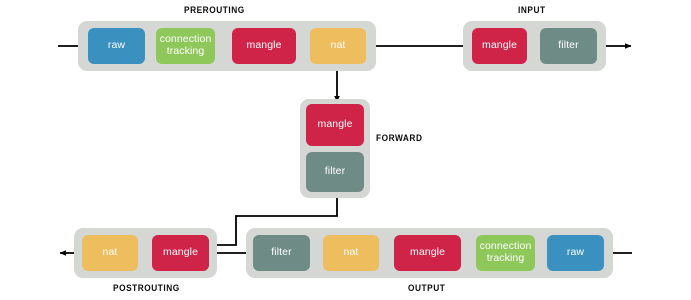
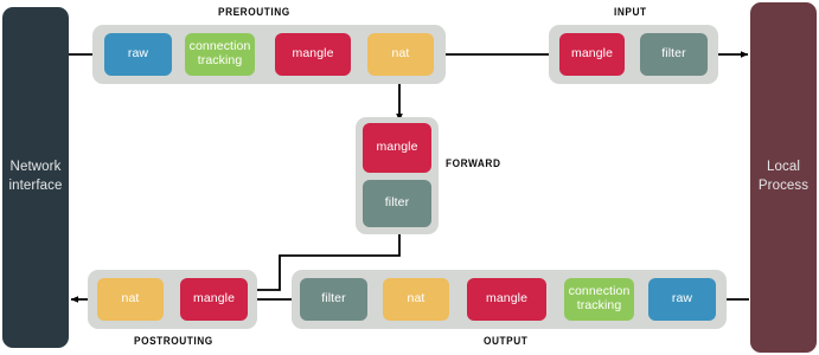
+ Network
+ interface
+ Local
+ Process
  PREROUTING
  raw
  connection
  tracking
  mangle
  nat
  INPUT
  mangle
  filter
  FORWARD
  mangle
  filter
  OUTPUT
  filter
  nat
  mangle
  connection
  tracking
  raw
  POSTROUTING
  nat
  mangle
